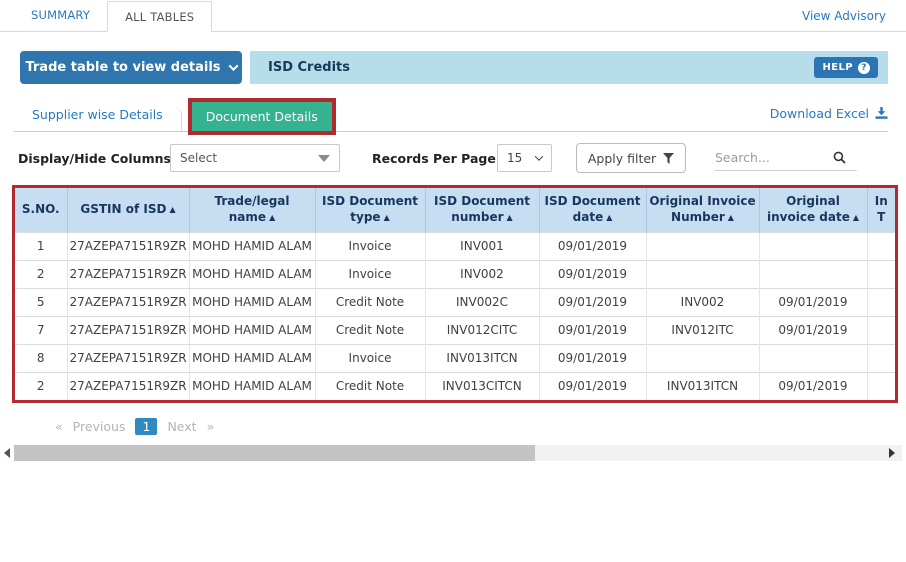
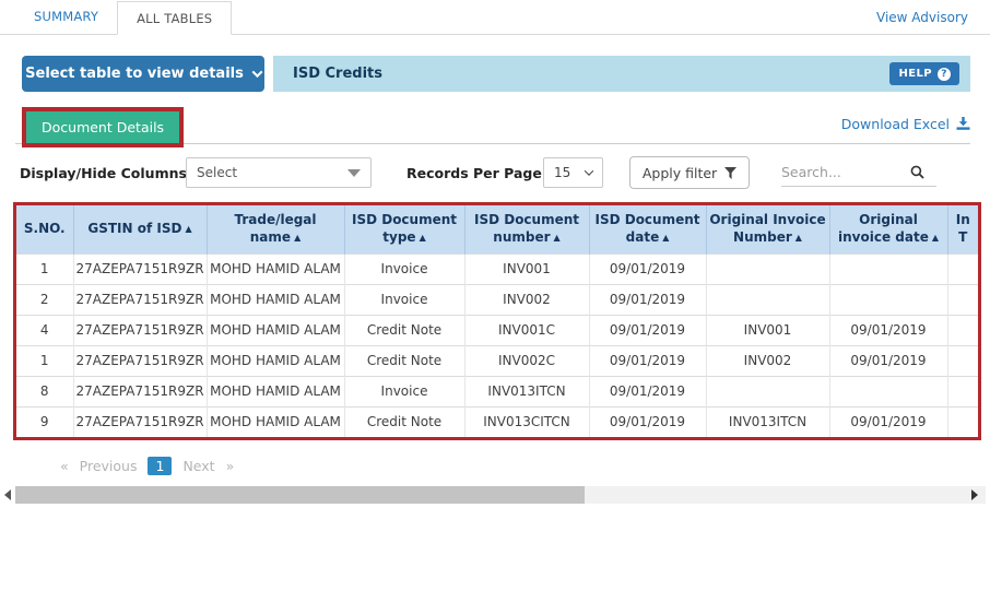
  SUMMARY
  ALL TABLES
  View Advisory
- Trade table to view details
+ Select table to view details
  ISD Credits
  HELP
  ?
- Supplier wise Details
  Document Details
  Download Excel
  Display/Hide Columns
  Select
  Records Per Page
  15
  Apply filter
  Search...
  S.NO.	GSTIN of ISD ▲	Trade/legal name ▲	ISD Document type ▲	ISD Document number ▲	ISD Document date ▲	Original Invoice Number ▲	Original invoice date ▲	In T
  1	27AZEPA7151R9ZR	MOHD HAMID ALAM	Invoice	INV001	09/01/2019
  2	27AZEPA7151R9ZR	MOHD HAMID ALAM	Invoice	INV002	09/01/2019
+ 4	27AZEPA7151R9ZR	MOHD HAMID ALAM	Credit Note	INV001C	09/01/2019	INV001	09/01/2019
- 5	27AZEPA7151R9ZR	MOHD HAMID ALAM	Credit Note	INV002C	09/01/2019	INV002	09/01/2019
+ 1	27AZEPA7151R9ZR	MOHD HAMID ALAM	Credit Note	INV002C	09/01/2019	INV002	09/01/2019
- 7	27AZEPA7151R9ZR	MOHD HAMID ALAM	Credit Note	INV012CITC	09/01/2019	INV012ITC	09/01/2019
  8	27AZEPA7151R9ZR	MOHD HAMID ALAM	Invoice	INV013ITCN	09/01/2019
- 2	27AZEPA7151R9ZR	MOHD HAMID ALAM	Credit Note	INV013CITCN	09/01/2019	INV013ITCN	09/01/2019
+ 9	27AZEPA7151R9ZR	MOHD HAMID ALAM	Credit Note	INV013CITCN	09/01/2019	INV013ITCN	09/01/2019
  «
  Previous
  1
  Next
  »
